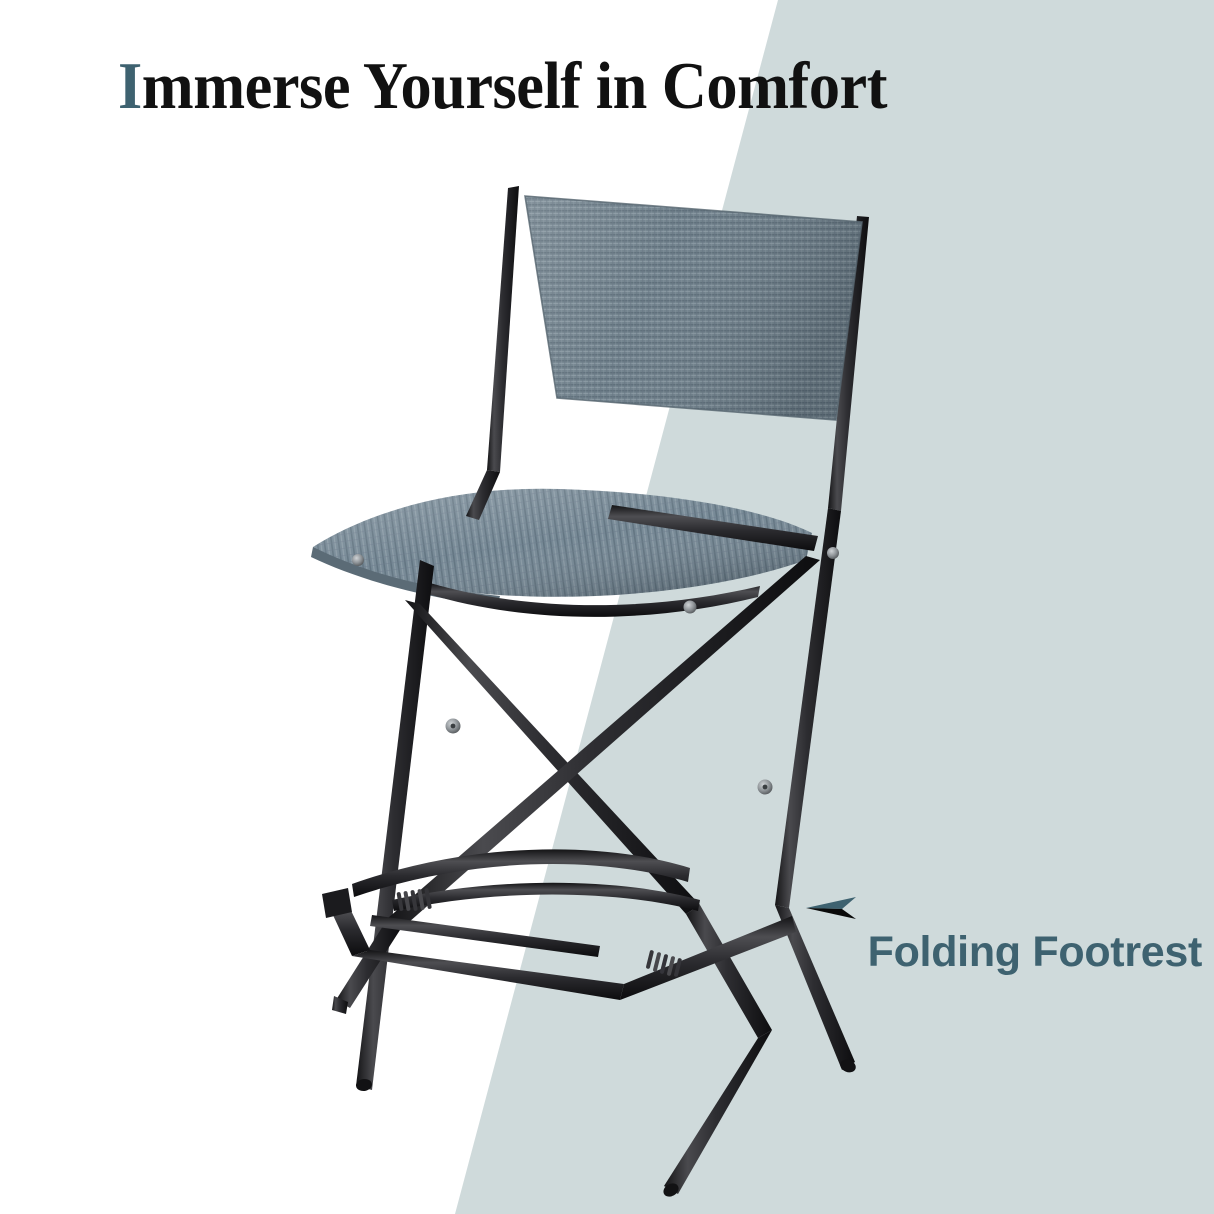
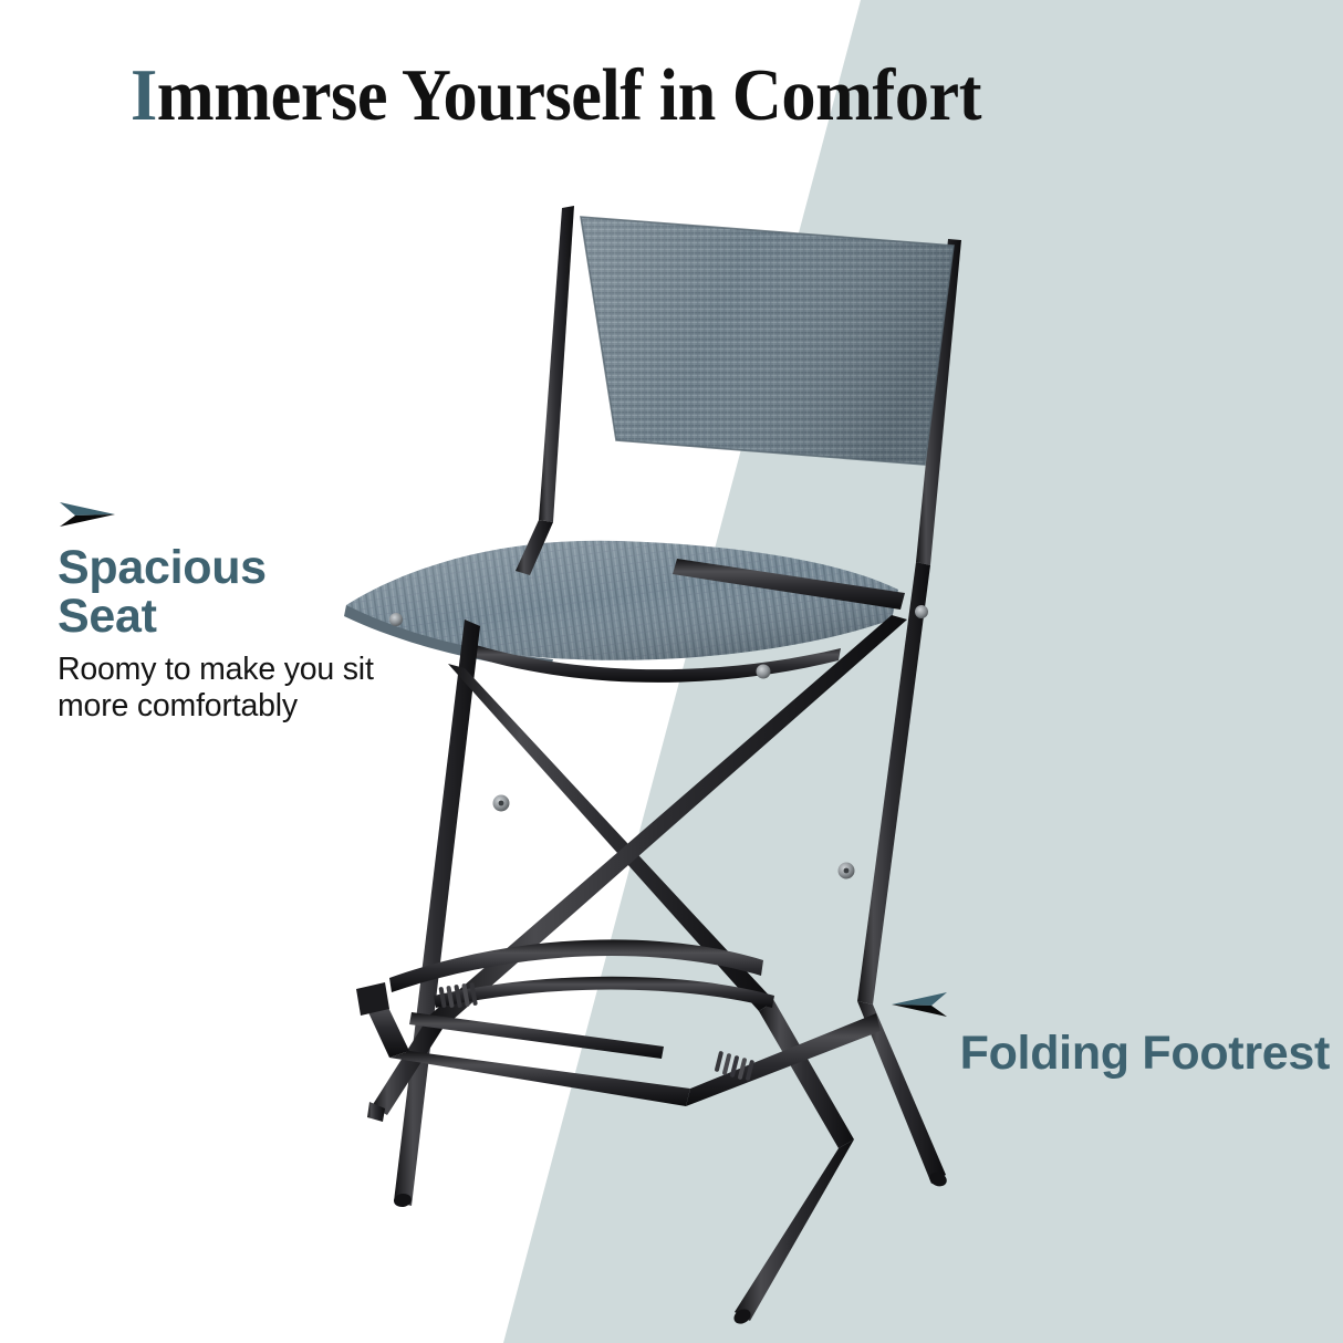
  Immerse Yourself in Comfort
+ Spacious
+ Seat
+ Roomy to make you sit
+ more comfortably
  Folding Footrest
